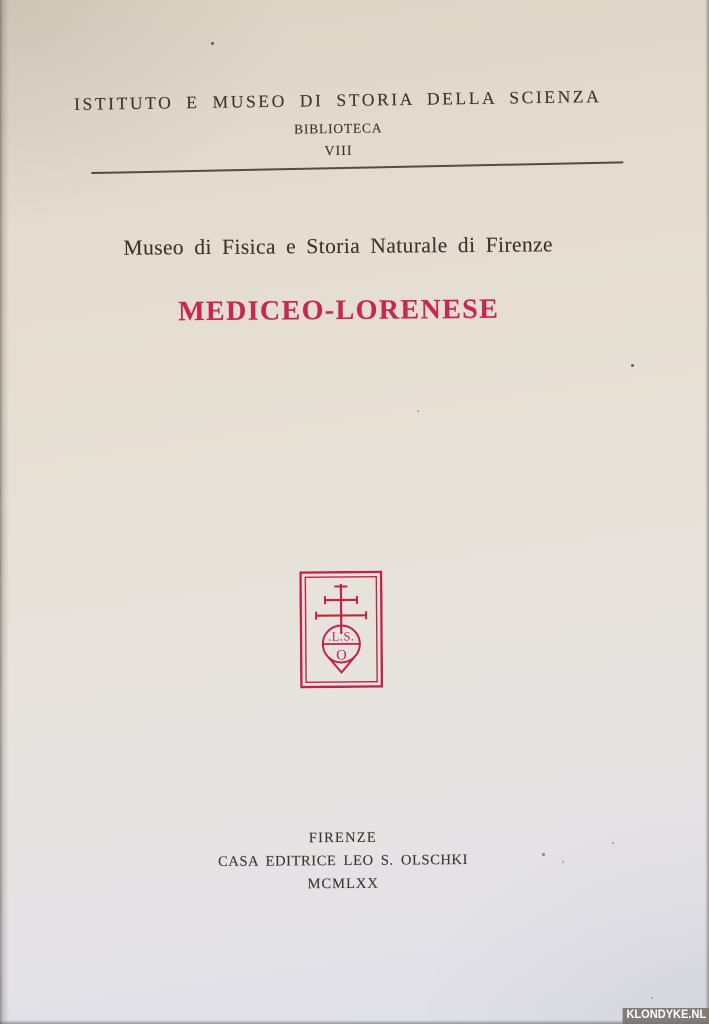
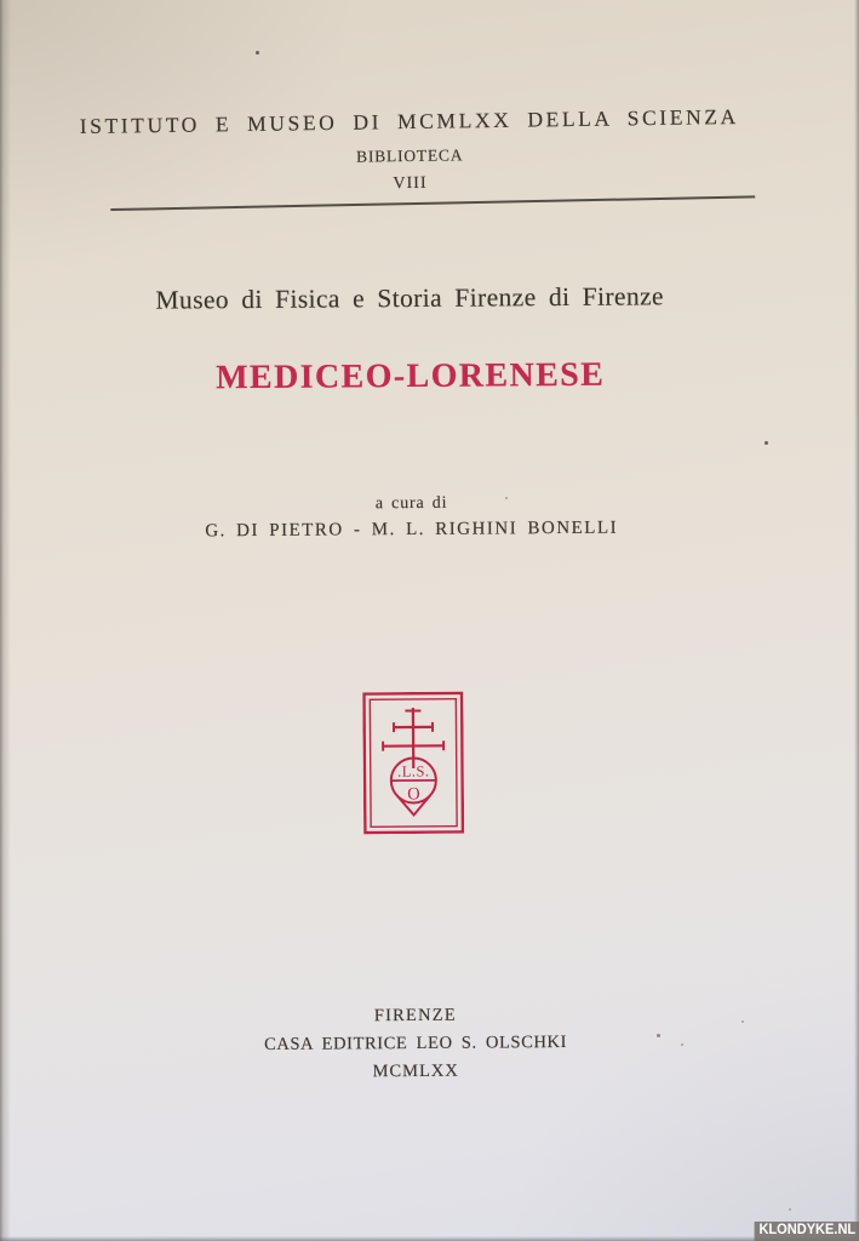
- ISTITUTO E MUSEO DI STORIA DELLA SCIENZA
+ ISTITUTO E MUSEO DI MCMLXX DELLA SCIENZA
  BIBLIOTECA
  VIII
- Museo di Fisica e Storia Naturale di Firenze
+ Museo di Fisica e Storia Firenze di Firenze
  MEDICEO-LORENESE
+ a cura di
+ G. DI PIETRO - M. L. RIGHINI BONELLI
  .L.S.
  O
  FIRENZE
  CASA EDITRICE LEO S. OLSCHKI
  MCMLXX
  KLONDYKE.NL
